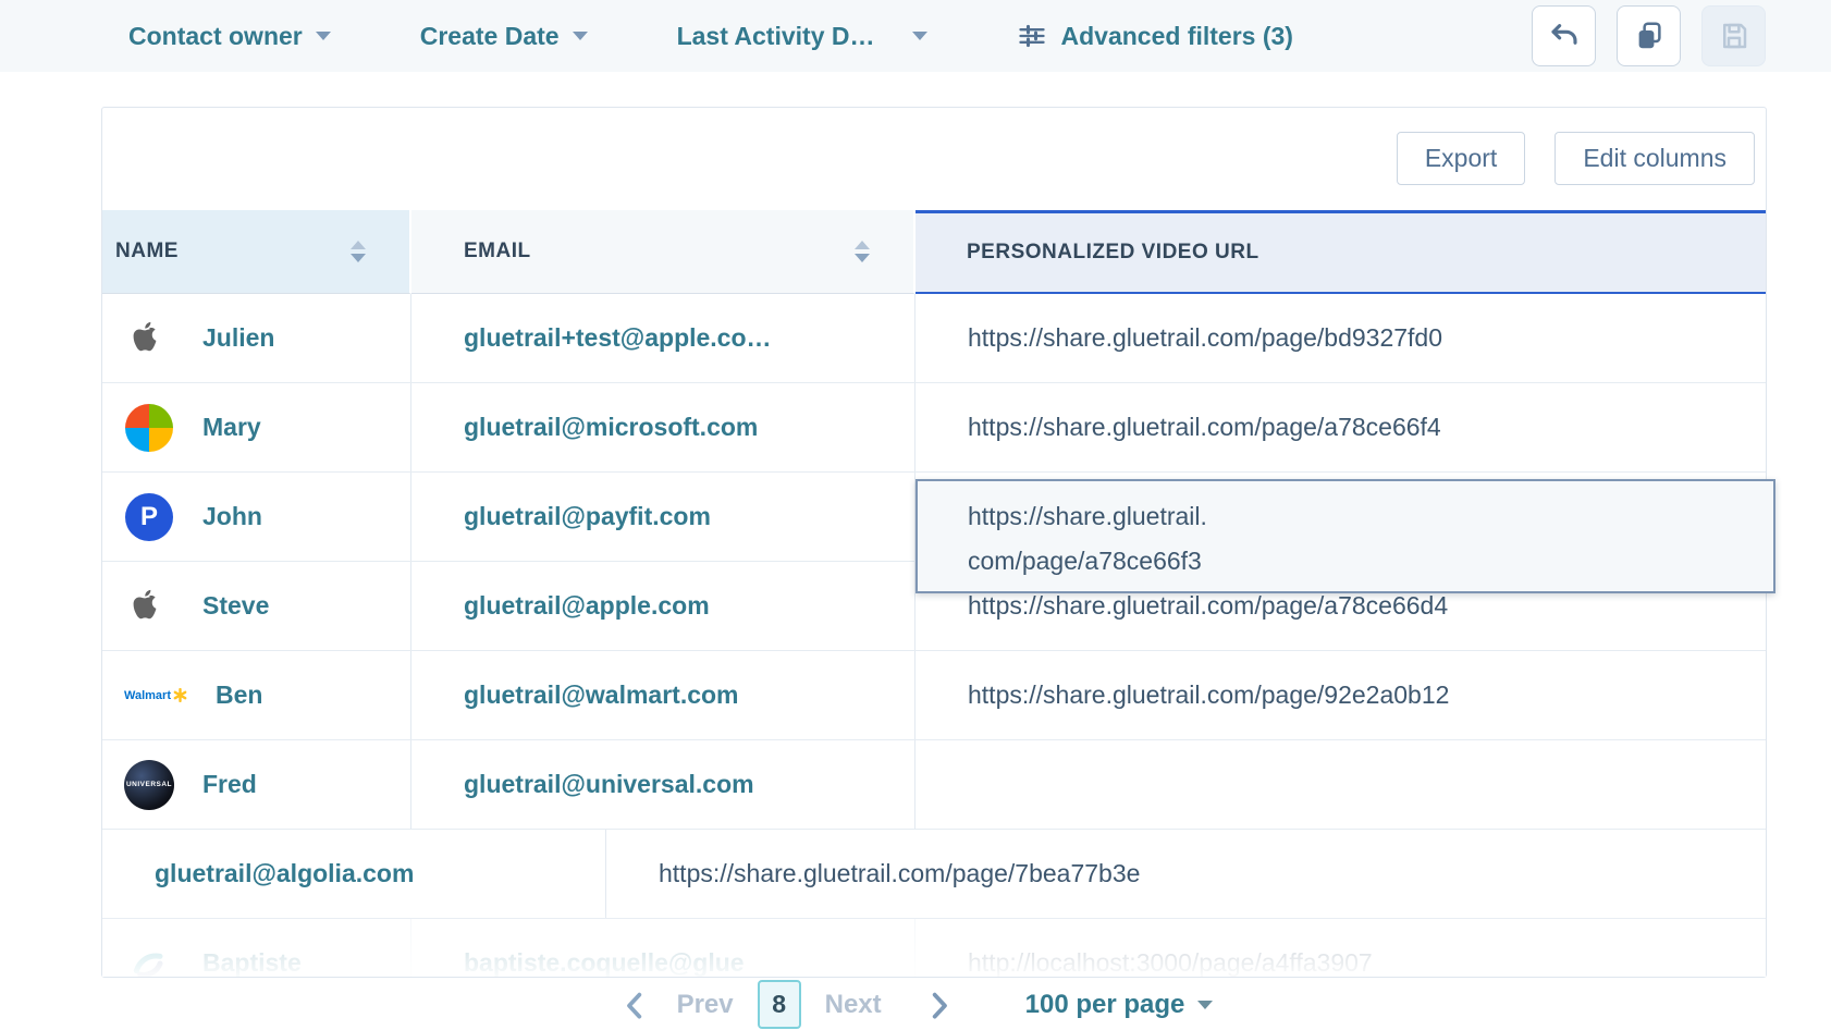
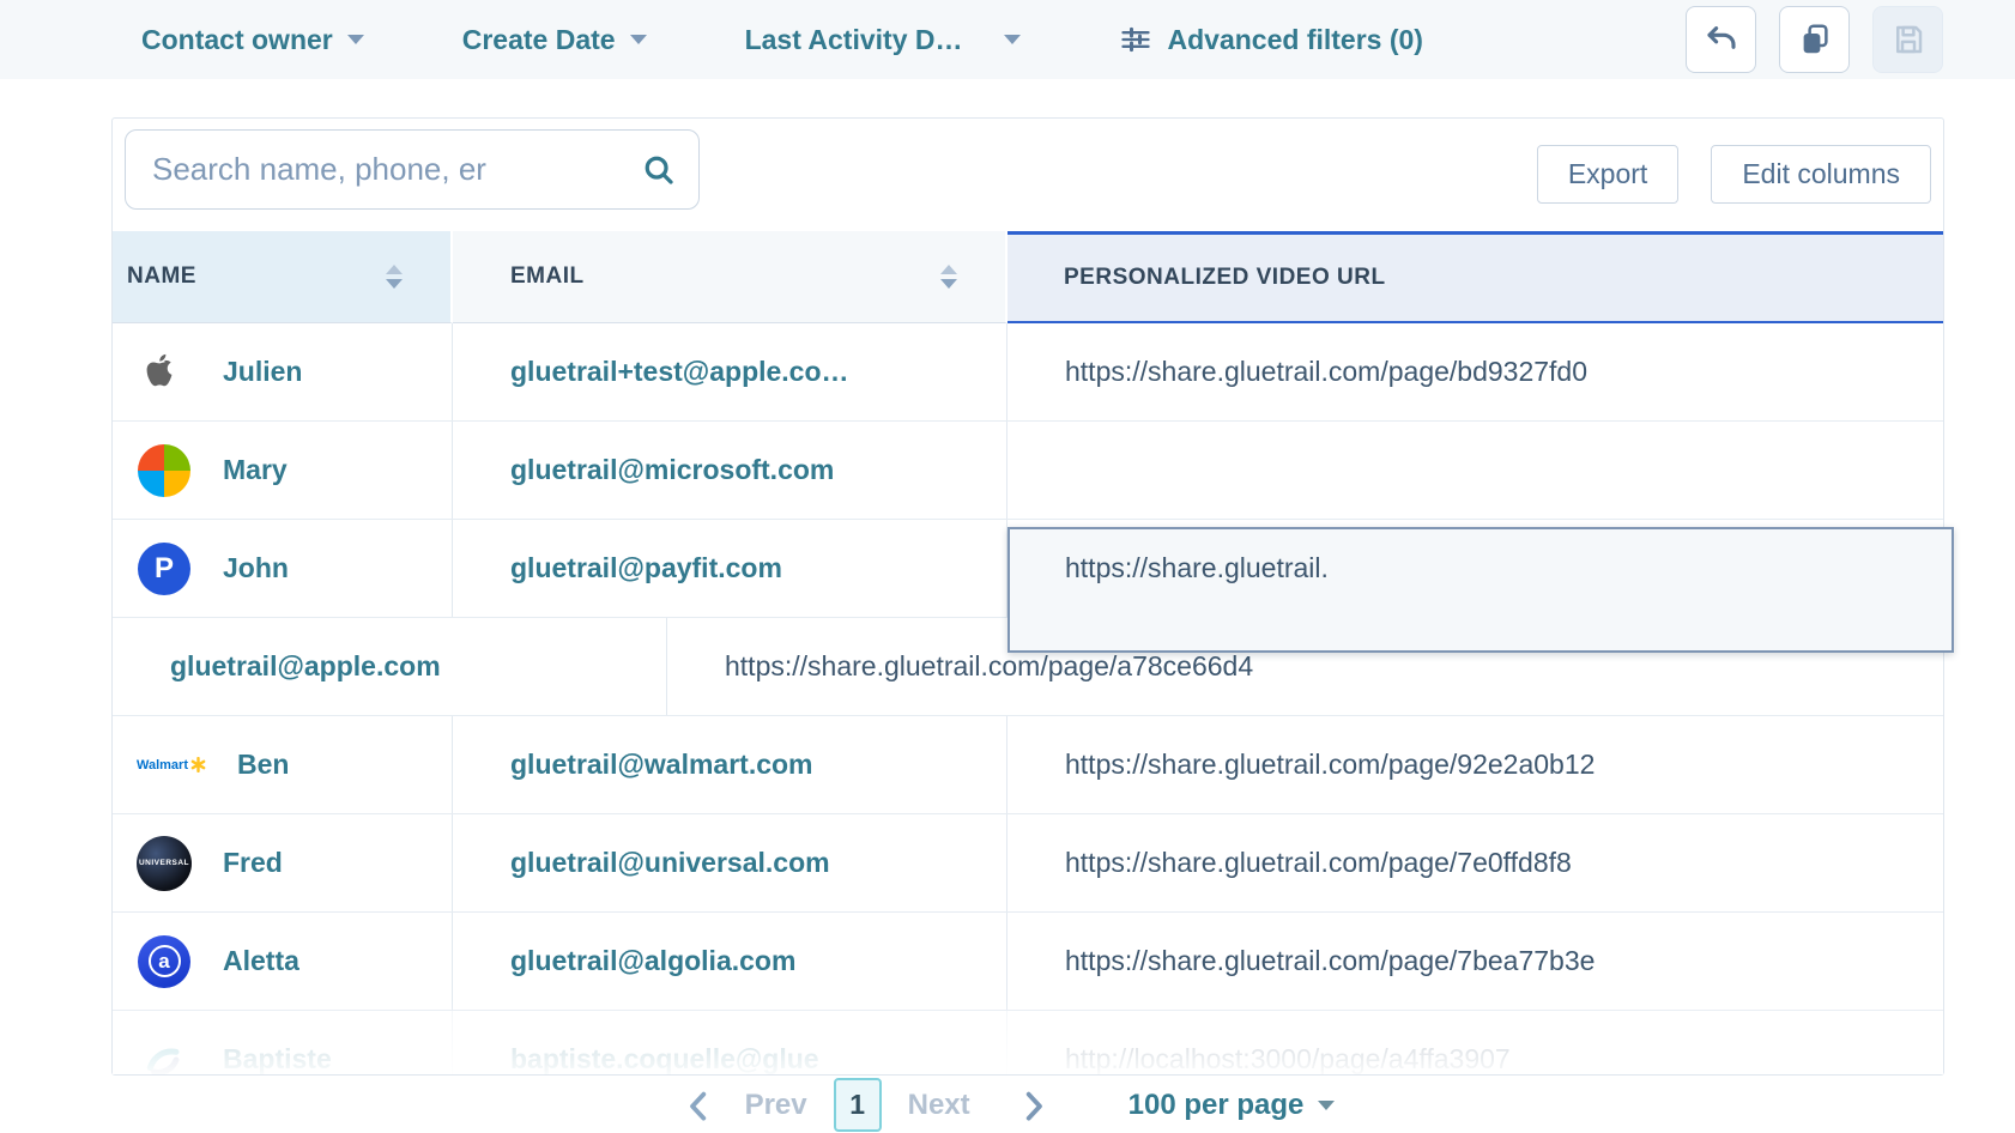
  Contact owner
  Create Date
  Last Activity D…
- Advanced filters (3)
+ Advanced filters (0)
+ Search name, phone, er
  Export
  Edit columns
  NAME
  EMAIL
  PERSONALIZED VIDEO URL
  Julien
  gluetrail+test@apple.co…
  https://share.gluetrail.com/page/bd9327fd0
  Mary
  gluetrail@microsoft.com
- https://share.gluetrail.com/page/a78ce66f4
  P
  John
  gluetrail@payfit.com
- Steve
  gluetrail@apple.com
  https://share.gluetrail.com/page/a78ce66d4
  Walmart
  Ben
  gluetrail@walmart.com
  https://share.gluetrail.com/page/92e2a0b12
  Fred
  gluetrail@universal.com
+ https://share.gluetrail.com/page/7e0ffd8f8
+ a
+ Aletta
  gluetrail@algolia.com
  https://share.gluetrail.com/page/7bea77b3e
  https://share.gluetrail.
- com/page/a78ce66f3
  Prev
- 8
+ 1
  Next
  100 per page
